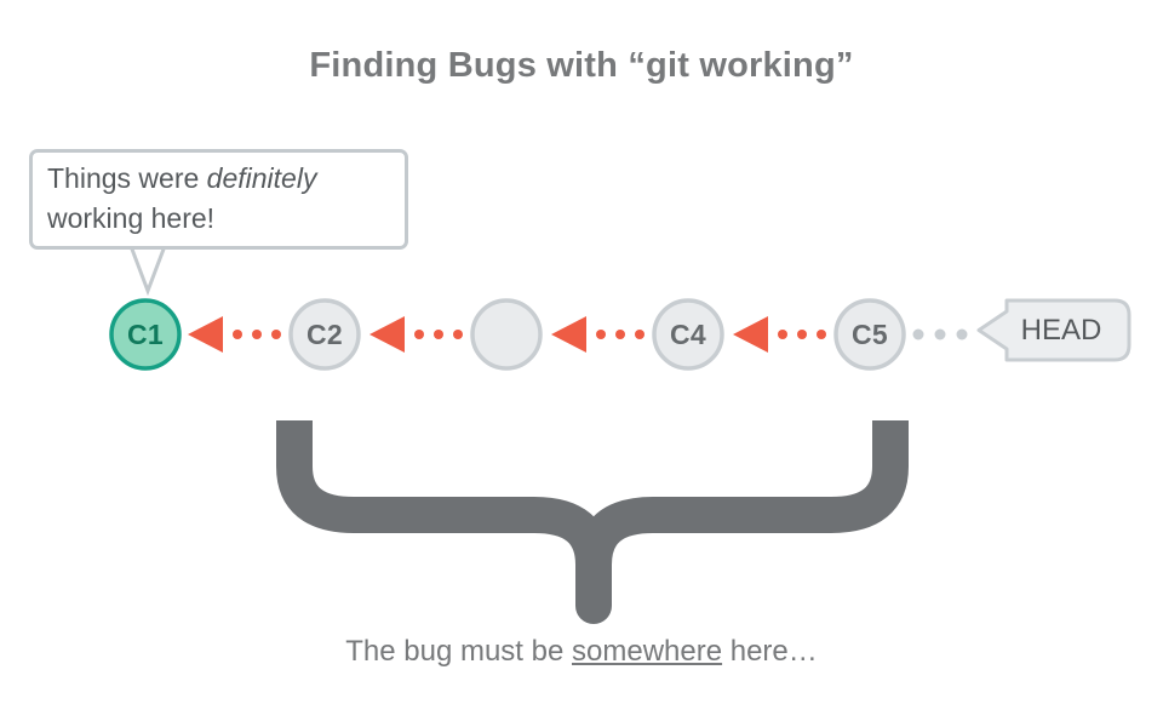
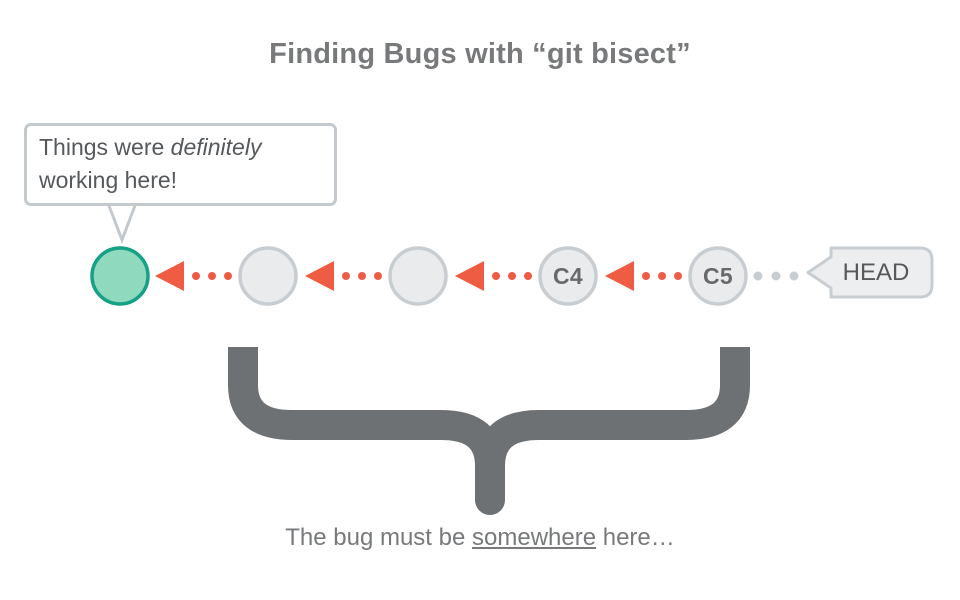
- Finding Bugs with “git working”
+ Finding Bugs with “git bisect”
  Things were definitely working here!
- C1
- C2
  C4
  C5
  HEAD
  The bug must be somewhere here…
